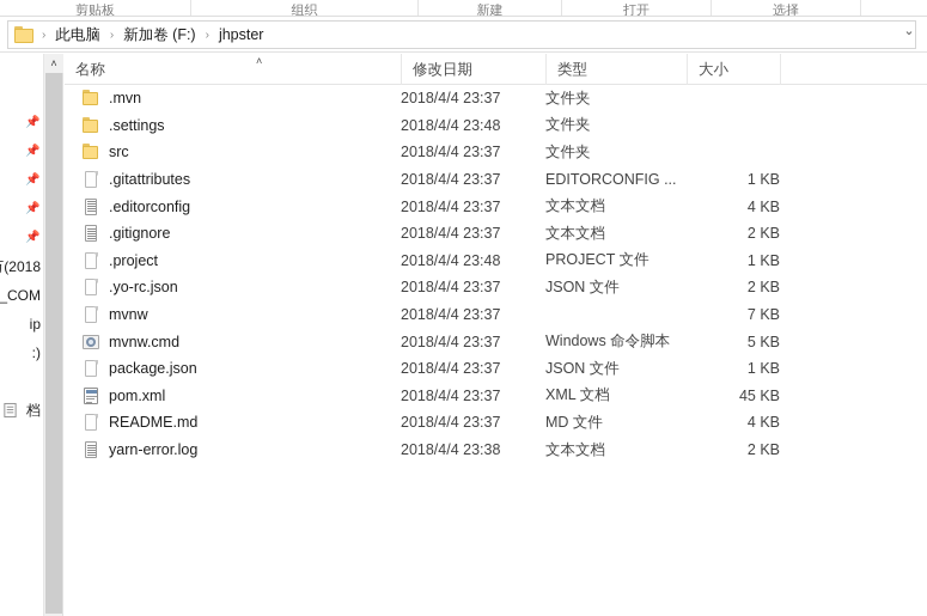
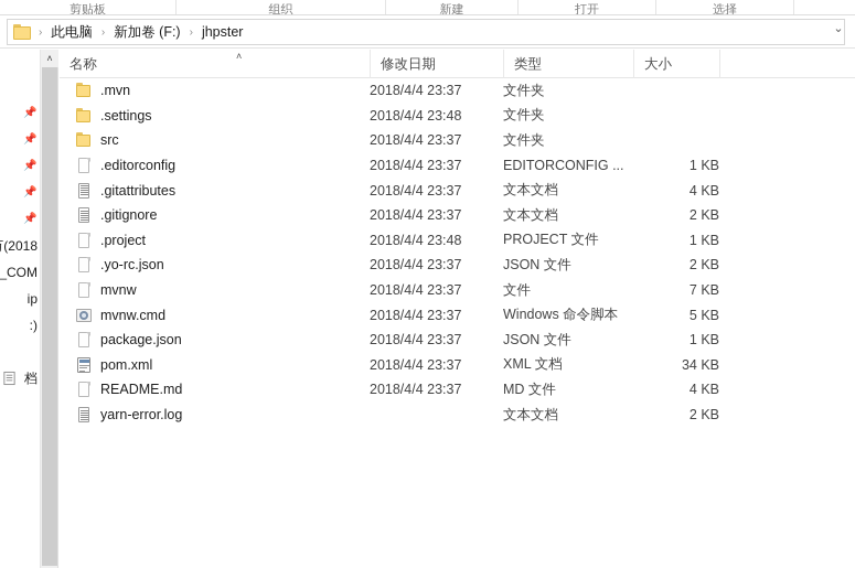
  剪贴板
  组织
  新建
  打开
  选择
  ›
  此电脑
  ›
  新加卷 (F:)
  ›
  jhpster
  ⌄
  📌
  📌
  📌
  📌
  📌
  (2018
  _COM
  ip
  :)
  档
  ˄
  名称
  修改日期
  类型
  大小
  ˄
  .mvn
  2018/4/4 23:37
  文件夹
  .settings
  2018/4/4 23:48
  文件夹
  src
  2018/4/4 23:37
  文件夹
- .gitattributes
+ .editorconfig
  2018/4/4 23:37
  EDITORCONFIG ...
  1 KB
- .editorconfig
+ .gitattributes
  2018/4/4 23:37
  文本文档
  4 KB
  .gitignore
  2018/4/4 23:37
  文本文档
  2 KB
  .project
  2018/4/4 23:48
  PROJECT 文件
  1 KB
  .yo-rc.json
  2018/4/4 23:37
  JSON 文件
  2 KB
  mvnw
  2018/4/4 23:37
+ 文件
  7 KB
  mvnw.cmd
  2018/4/4 23:37
  Windows 命令脚本
  5 KB
  package.json
  2018/4/4 23:37
  JSON 文件
  1 KB
  pom.xml
  2018/4/4 23:37
  XML 文档
- 45 KB
+ 34 KB
  README.md
  2018/4/4 23:37
  MD 文件
  4 KB
  yarn-error.log
- 2018/4/4 23:38
  文本文档
  2 KB
